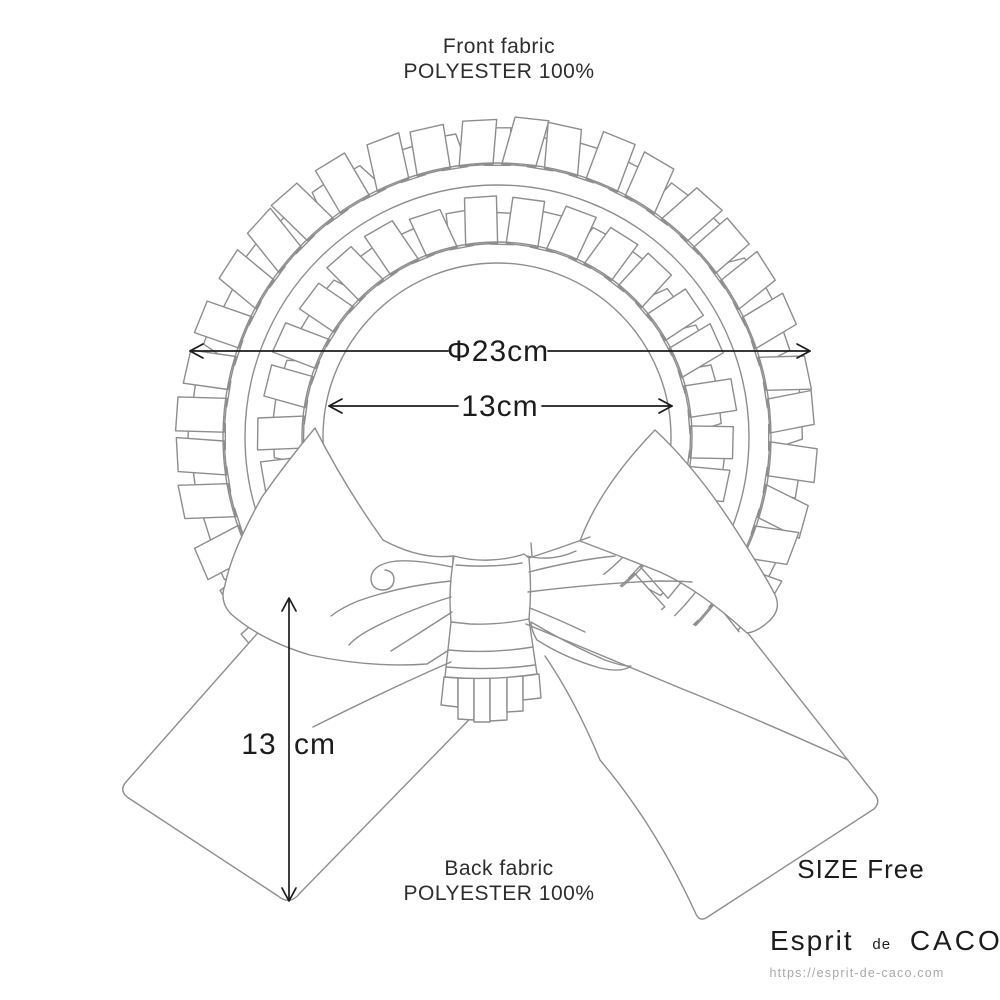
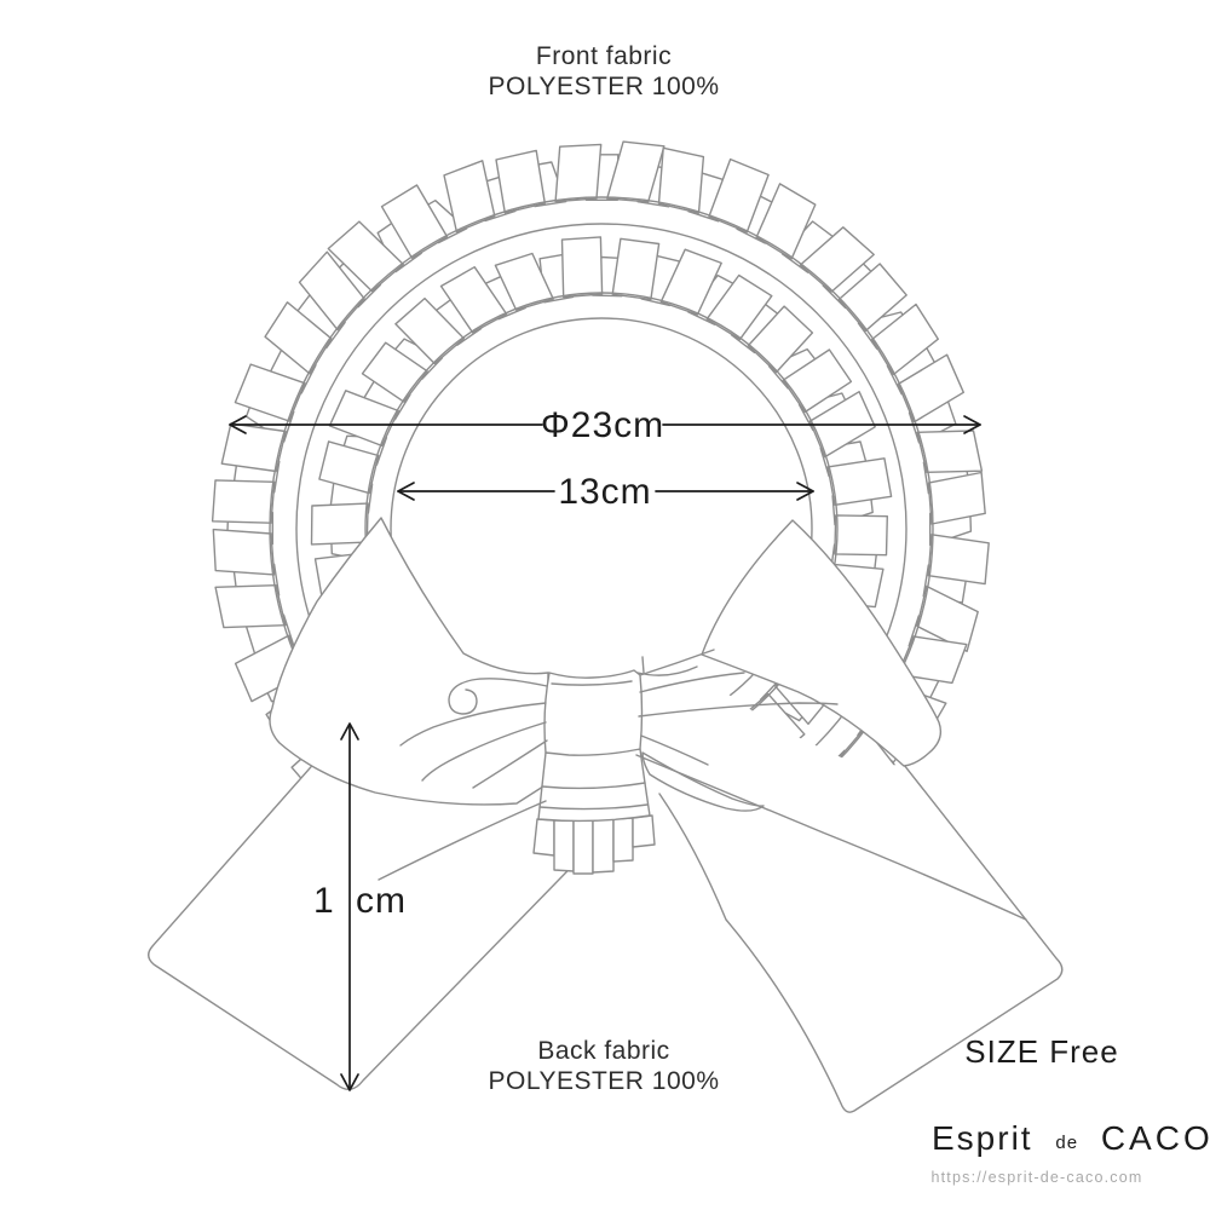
  Φ23cm
  13cm
- 13 cm
+ 1 cm
  Front fabric
  POLYESTER 100%
  Back fabric
  POLYESTER 100%
  SIZE Free
  Esprit de CACO
  https://esprit-de-caco.com
